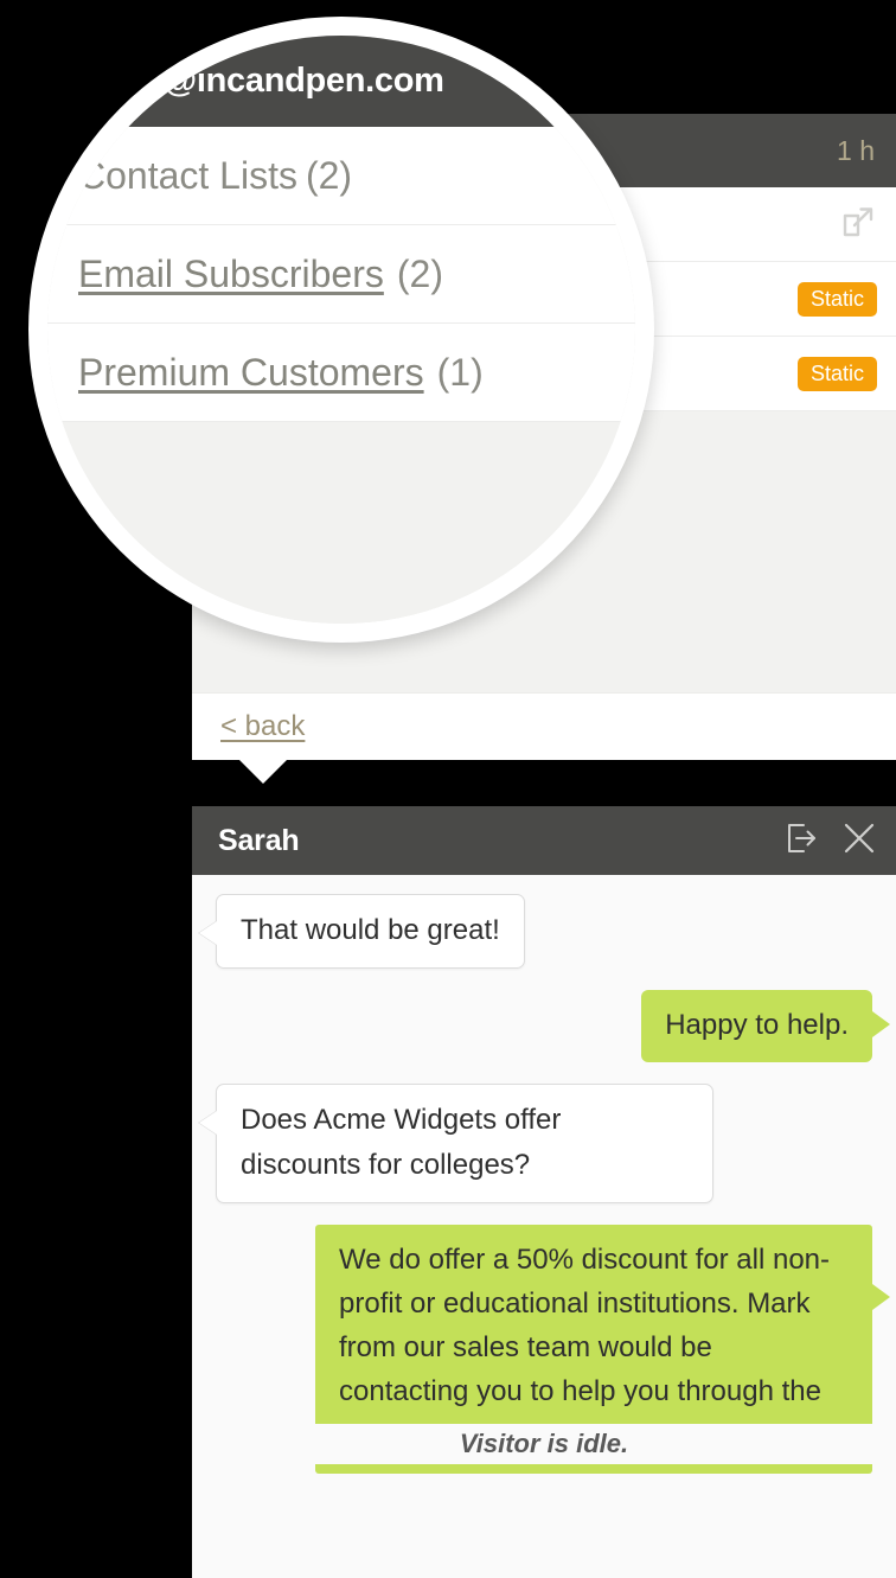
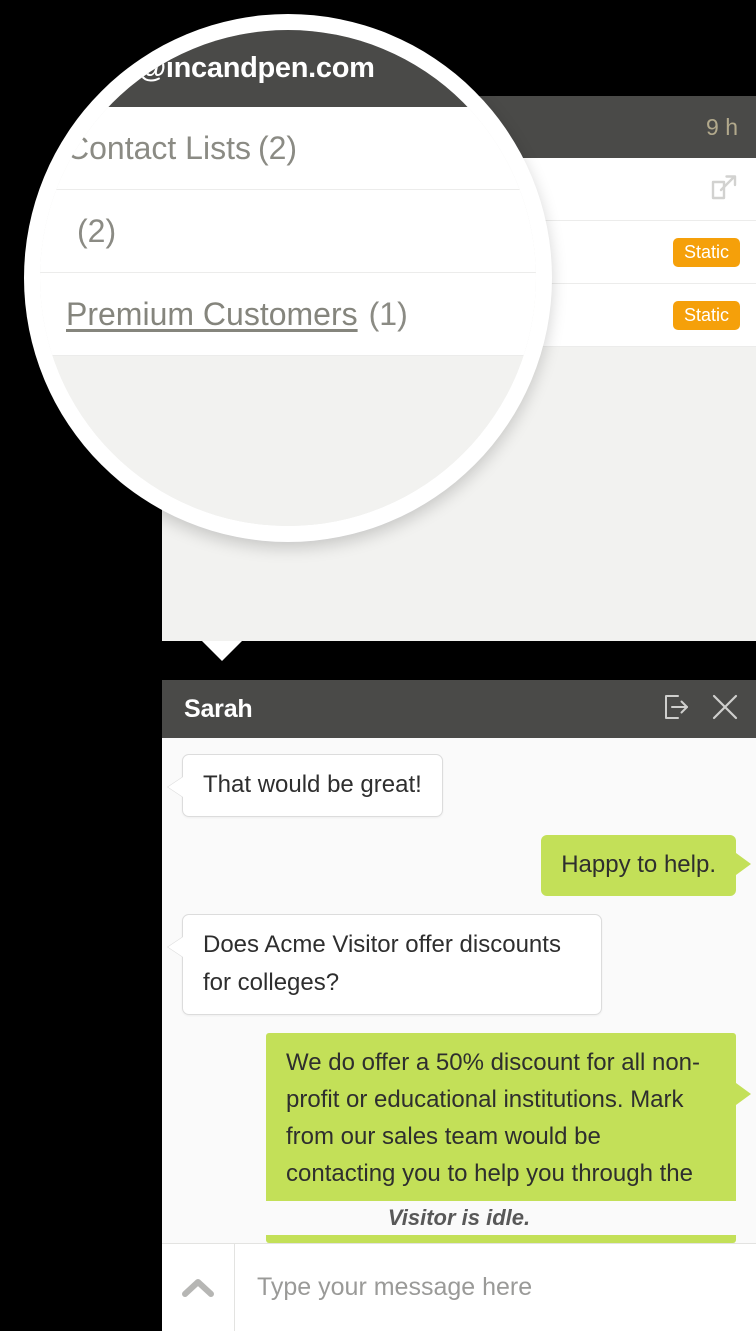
- 1 h
+ 9 h
  Static
  Static
- < back
  sarah@incandpen.com
  Contact Lists
  (2)
- Email Subscribers
  (2)
  Premium Customers
  (1)
  Sarah
  That would be great!
  Happy to help.
- Does Acme Widgets offer discounts for colleges?
+ Does Acme Visitor offer discounts for colleges?
  We do offer a 50% discount for all non-profit or educational institutions. Mark from our sales team would be contacting you to help you through the
  Visitor is idle.
+ Type your message here
